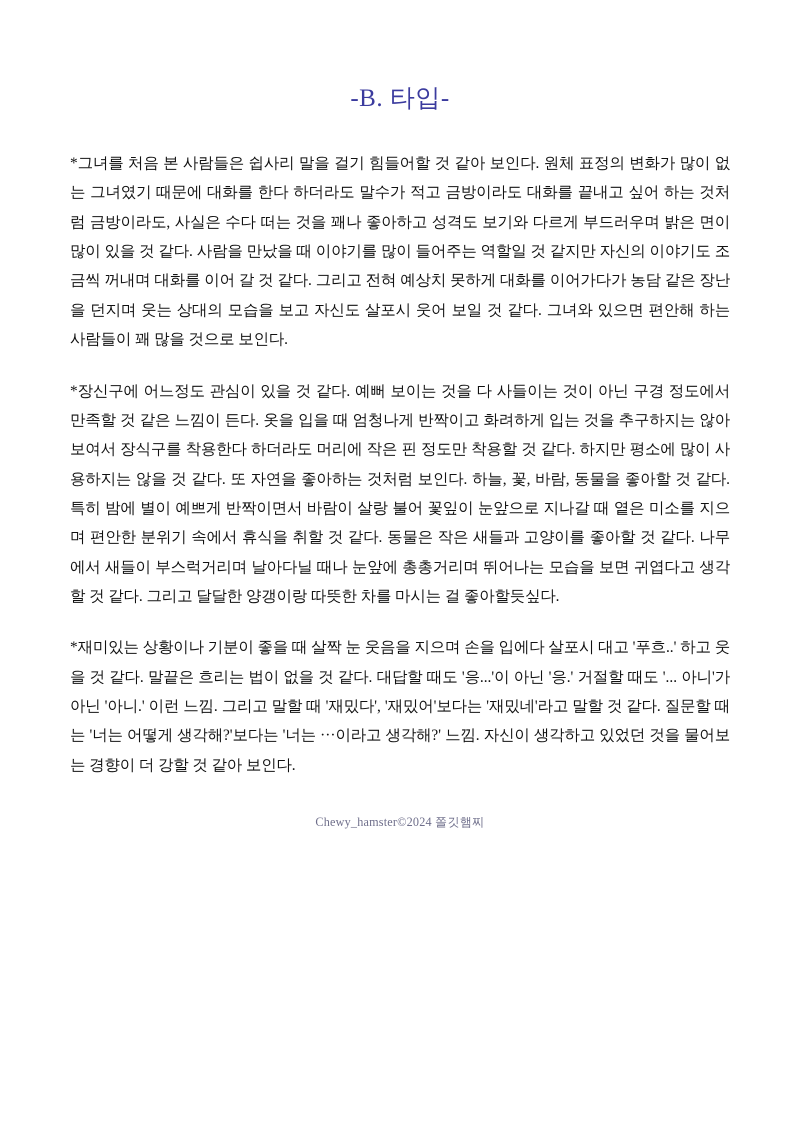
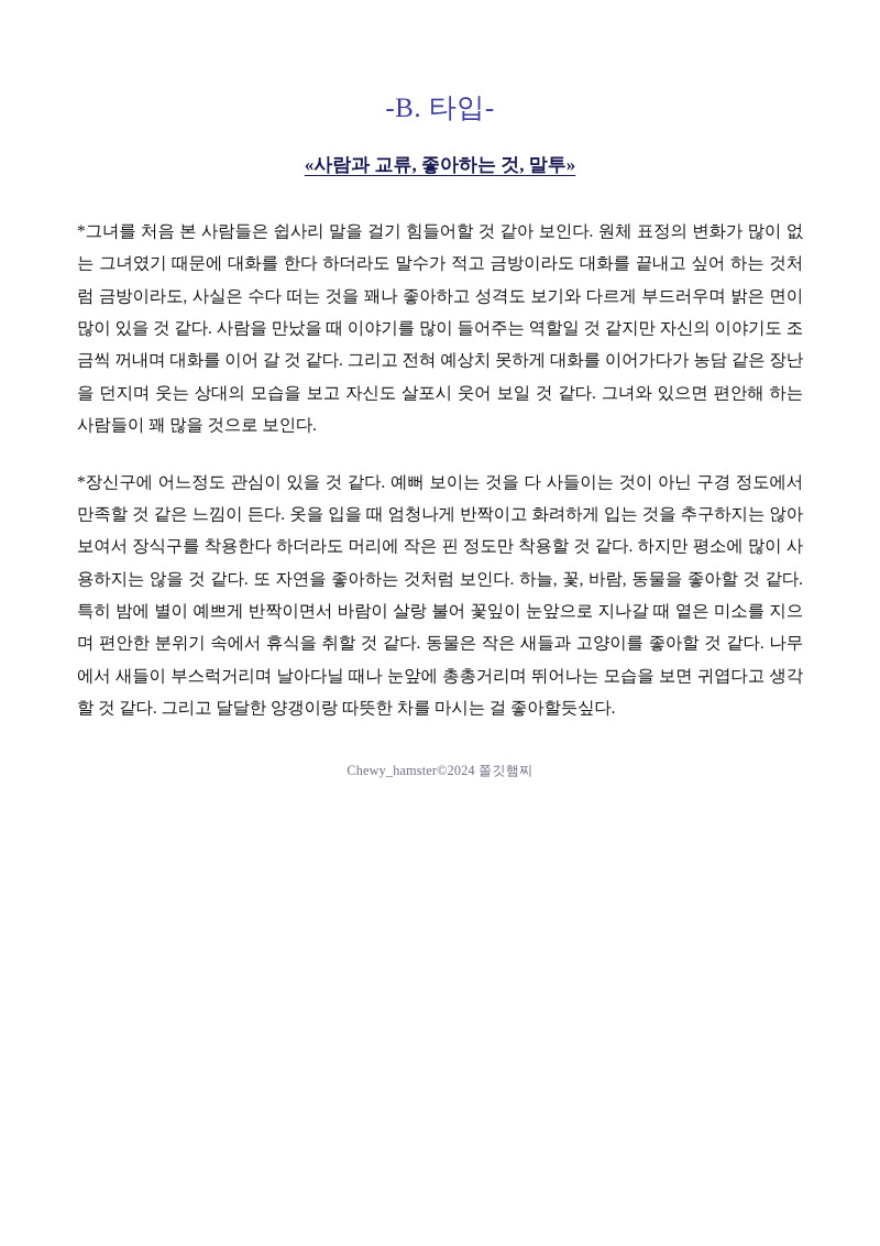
  -B. 타입-
+ «사람과 교류, 좋아하는 것, 말투»
  *그녀를 처음 본 사람들은 쉽사리 말을 걸기 힘들어할 것 같아 보인다. 원체 표정의 변화가 많이 없는 그녀였기 때문에 대화를 한다 하더라도 말수가 적고 금방이라도 대화를 끝내고 싶어 하는 것처럼 금방이라도, 사실은 수다 떠는 것을 꽤나 좋아하고 성격도 보기와 다르게 부드러우며 밝은 면이 많이 있을 것 같다. 사람을 만났을 때 이야기를 많이 들어주는 역할일 것 같지만 자신의 이야기도 조금씩 꺼내며 대화를 이어 갈 것 같다. 그리고 전혀 예상치 못하게 대화를 이어가다가 농담 같은 장난을 던지며 웃는 상대의 모습을 보고 자신도 살포시 웃어 보일 것 같다. 그녀와 있으면 편안해 하는 사람들이 꽤 많을 것으로 보인다.
  *장신구에 어느정도 관심이 있을 것 같다. 예뻐 보이는 것을 다 사들이는 것이 아닌 구경 정도에서 만족할 것 같은 느낌이 든다. 옷을 입을 때 엄청나게 반짝이고 화려하게 입는 것을 추구하지는 않아 보여서 장식구를 착용한다 하더라도 머리에 작은 핀 정도만 착용할 것 같다. 하지만 평소에 많이 사용하지는 않을 것 같다. 또 자연을 좋아하는 것처럼 보인다. 하늘, 꽃, 바람, 동물을 좋아할 것 같다. 특히 밤에 별이 예쁘게 반짝이면서 바람이 살랑 불어 꽃잎이 눈앞으로 지나갈 때 옅은 미소를 지으며 편안한 분위기 속에서 휴식을 취할 것 같다. 동물은 작은 새들과 고양이를 좋아할 것 같다. 나무에서 새들이 부스럭거리며 날아다닐 때나 눈앞에 총총거리며 뛰어나는 모습을 보면 귀엽다고 생각할 것 같다. 그리고 달달한 양갱이랑 따뜻한 차를 마시는 걸 좋아할듯싶다.
- *재미있는 상황이나 기분이 좋을 때 살짝 눈 웃음을 지으며 손을 입에다 살포시 대고 '푸흐..' 하고 웃을 것 같다. 말끝은 흐리는 법이 없을 것 같다. 대답할 때도 '응...'이 아닌 '응.' 거절할 때도 '... 아니'가 아닌 '아니.' 이런 느낌. 그리고 말할 때 '재밌다', '재밌어'보다는 '재밌네'라고 말할 것 같다. 질문할 때는 '너는 어떻게 생각해?'보다는 '너는 ···이라고 생각해?' 느낌. 자신이 생각하고 있었던 것을 물어보는 경향이 더 강할 것 같아 보인다.
  Chewy_hamster©2024 쫄깃햄찌
